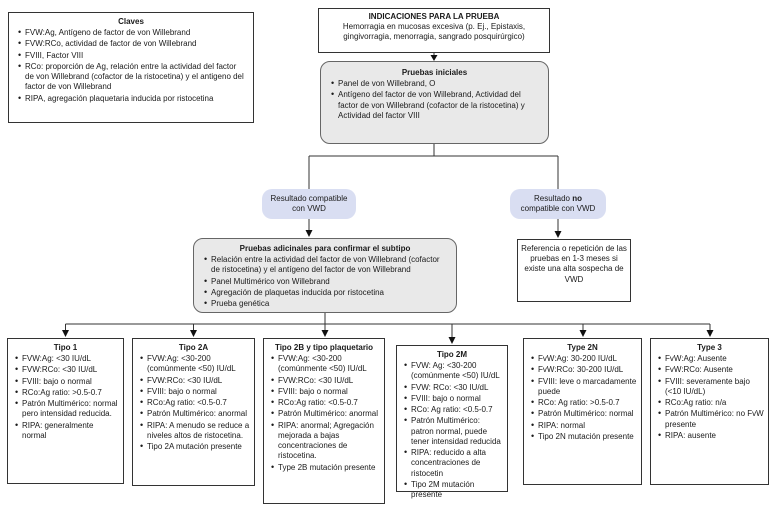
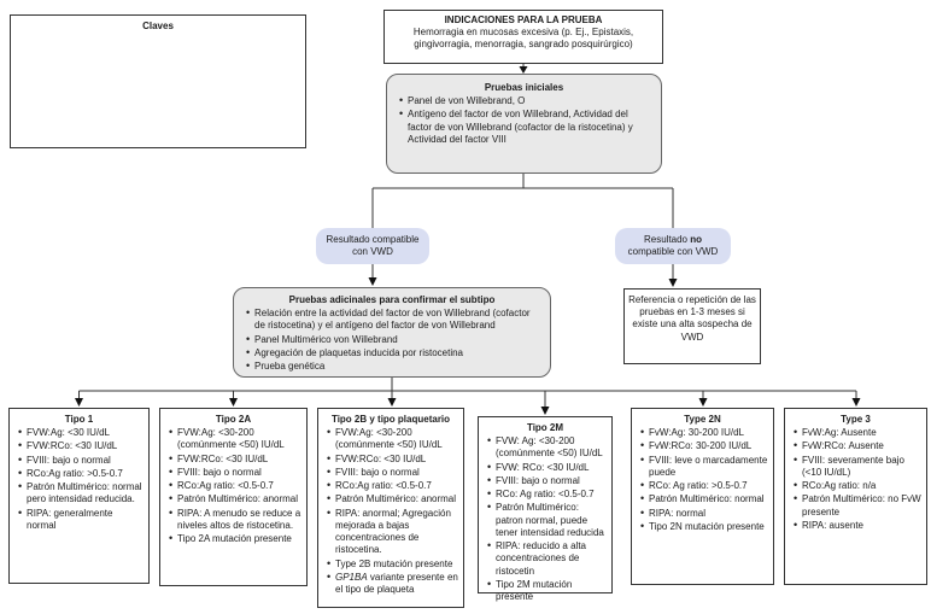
  Claves
- FVW:Ag, Antígeno de factor de von Willebrand
- FVW:RCo, actividad de factor de von Willebrand
- FVIII, Factor VIII
- RCo: proporción de Ag, relación entre la actividad del factor de von Willebrand (cofactor de la ristocetina) y el antigeno del factor de von Willebrand
- RIPA, agregación plaquetaria inducida por ristocetina
  INDICACIONES PARA LA PRUEBA
  Hemorragia en mucosas excesiva (p. Ej., Epistaxis, gingivorragia, menorragia, sangrado posquirúrgico)
  Pruebas iniciales
  Panel de von Willebrand, O
  Antígeno del factor de von Willebrand, Actividad del factor de von Willebrand (cofactor de la ristocetina) y Actividad del factor VIII
  Resultado compatible con VWD
  Resultado no compatible con VWD
  Pruebas adicinales para confirmar el subtipo
  Relación entre la actividad del factor de von Willebrand (cofactor de ristocetina) y el antígeno del factor de von Willebrand
  Panel Multimérico von Willebrand
  Agregación de plaquetas inducida por ristocetina
  Prueba genética
  Referencia o repetición de las pruebas en 1-3 meses si existe una alta sospecha de VWD
  Tipo 1
  FVW:Ag: <30 IU/dL
  FVW:RCo: <30 IU/dL
  FVIII: bajo o normal
  RCo:Ag ratio: >0.5-0.7
  Patrón Multimérico: normal pero intensidad reducida.
  RIPA: generalmente normal
  Tipo 2A
  FVW:Ag: <30-200 (comúnmente <50) IU/dL
  FVW:RCo: <30 IU/dL
  FVIII: bajo o normal
  RCo:Ag ratio: <0.5-0.7
  Patrón Multimérico: anormal
  RIPA: A menudo se reduce a niveles altos de ristocetina.
  Tipo 2A mutación presente
  Tipo 2B y tipo plaquetario
  FVW:Ag: <30-200 (comúnmente <50) IU/dL
  FVW:RCo: <30 IU/dL
  FVIII: bajo o normal
  RCo:Ag ratio: <0.5-0.7
  Patrón Multimérico: anormal
  RIPA: anormal; Agregación mejorada a bajas concentraciones de ristocetina.
  Type 2B mutación presente
+ GP1BA variante presente en el tipo de plaqueta
  Tipo 2M
  FVW: Ag: <30-200 (comúnmente <50) IU/dL
  FVW: RCo: <30 IU/dL
  FVIII: bajo o normal
  RCo: Ag ratio: <0.5-0.7
  Patrón Multimérico: patron normal, puede tener intensidad reducida
  RIPA: reducido a alta concentraciones de ristocetin
  Tipo 2M mutación presente
  Type 2N
  FvW:Ag: 30-200 IU/dL
  FvW:RCo: 30-200 IU/dL
  FVIII: leve o marcadamente puede
  RCo: Ag ratio: >0.5-0.7
  Patrón Multimérico: normal
  RIPA: normal
  Tipo 2N mutación presente
  Type 3
  FvW:Ag: Ausente
  FvW:RCo: Ausente
  FVIII: severamente bajo (<10 IU/dL)
  RCo:Ag ratio: n/a
  Patrón Multimérico: no FvW presente
  RIPA: ausente
